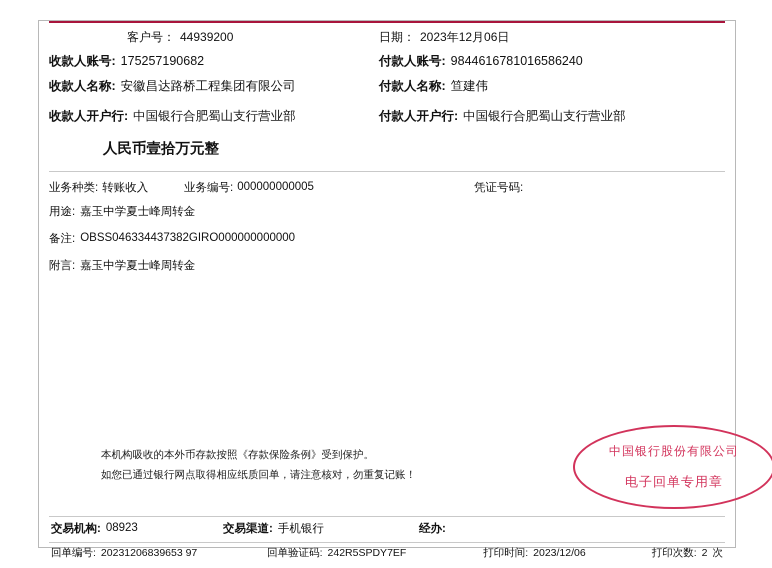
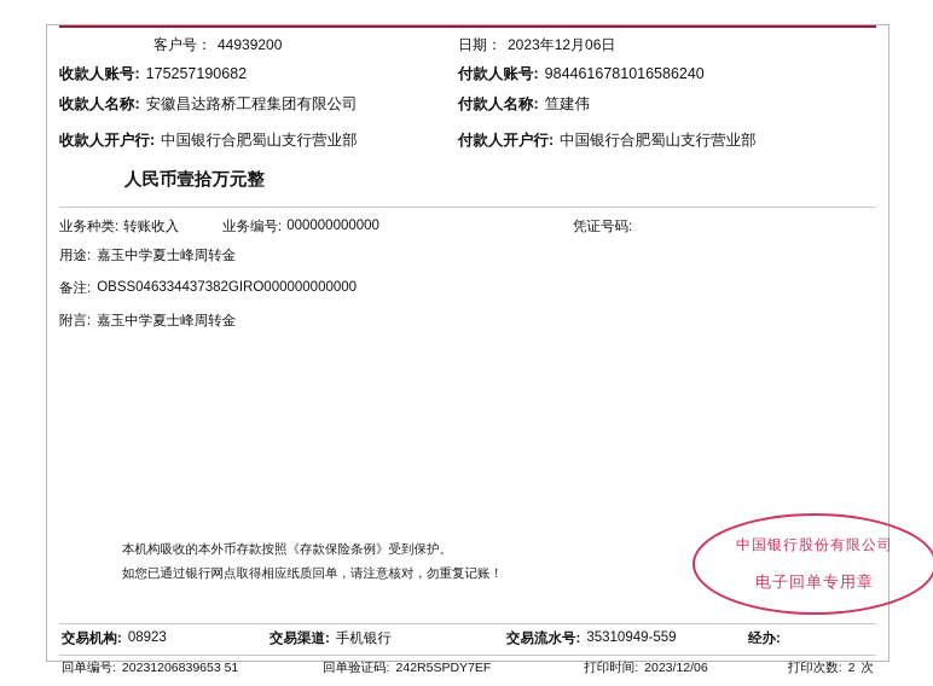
  客户号：
  44939200
  日期：
  2023年12月06日
  收款人账号:
  175257190682
  付款人账号:
  9844616781016586240
  收款人名称:
  安徽昌达路桥工程集团有限公司
  付款人名称:
  笪建伟
  收款人开户行:
  中国银行合肥蜀山支行营业部
  付款人开户行:
  中国银行合肥蜀山支行营业部
  人民币壹拾万元整
  业务种类:
  转账收入
  业务编号:
- 000000000005
+ 000000000000
  凭证号码:
  用途:
  嘉玉中学夏士峰周转金
  备注:
  OBSS046334437382GIRO000000000000
  附言:
  嘉玉中学夏士峰周转金
  本机构吸收的本外币存款按照《存款保险条例》受到保护。
  如您已通过银行网点取得相应纸质回单，请注意核对，勿重复记账！
  中国银行股份有限公司
  电子回单专用章
  交易机构:
  08923
  交易渠道:
  手机银行
+ 交易流水号:
+ 35310949-559
  经办:
  回单编号:
- 20231206839653 97
+ 20231206839653 51
  回单验证码:
  242R5SPDY7EF
  打印时间:
  2023/12/06
  打印次数:
  2
  次
